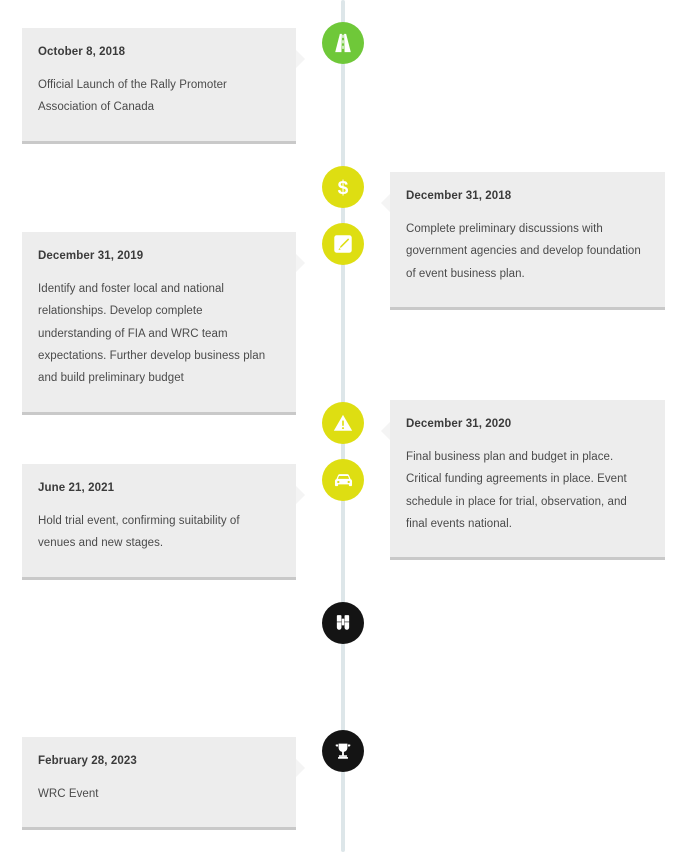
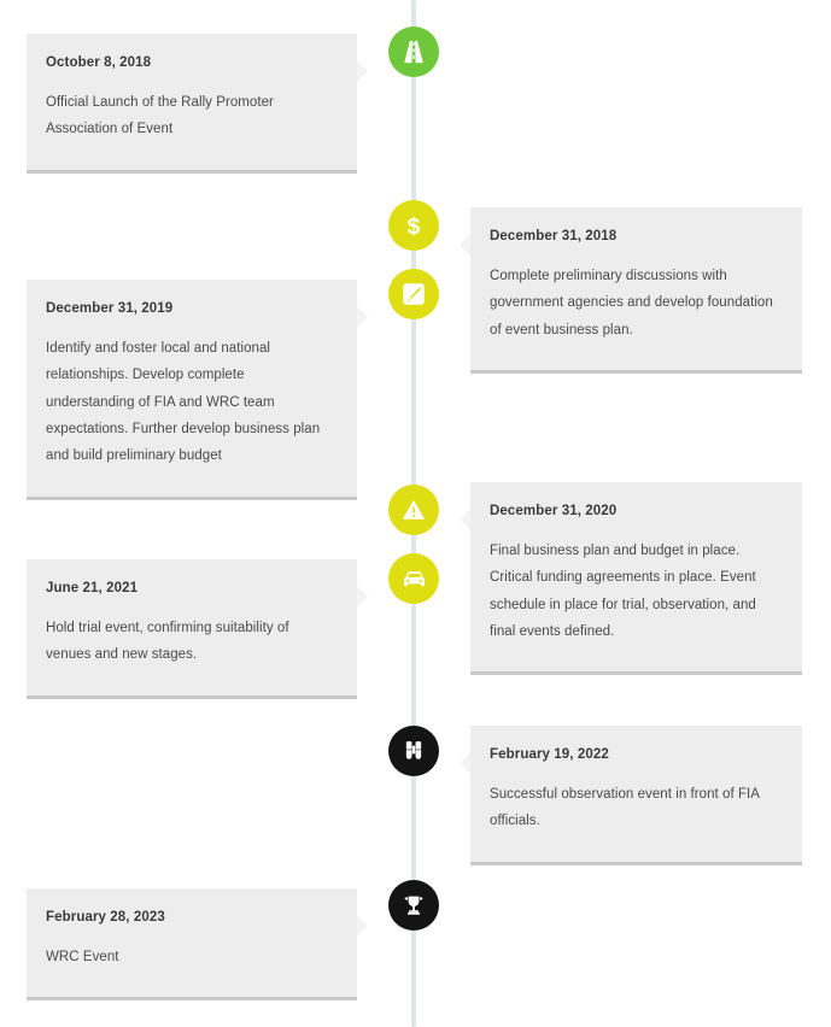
  October 8, 2018
- Official Launch of the Rally Promoter Association of Canada
+ Official Launch of the Rally Promoter Association of Event
  December 31, 2018
  Complete preliminary discussions with government agencies and develop foundation of event business plan.
  December 31, 2019
  Identify and foster local and national relationships. Develop complete understanding of FIA and WRC team expectations. Further develop business plan and build preliminary budget
  December 31, 2020
- Final business plan and budget in place. Critical funding agreements in place. Event schedule in place for trial, observation, and final events national.
+ Final business plan and budget in place. Critical funding agreements in place. Event schedule in place for trial, observation, and final events defined.
  June 21, 2021
  Hold trial event, confirming suitability of venues and new stages.
+ February 19, 2022
+ Successful observation event in front of FIA officials.
  February 28, 2023
  WRC Event
  $
